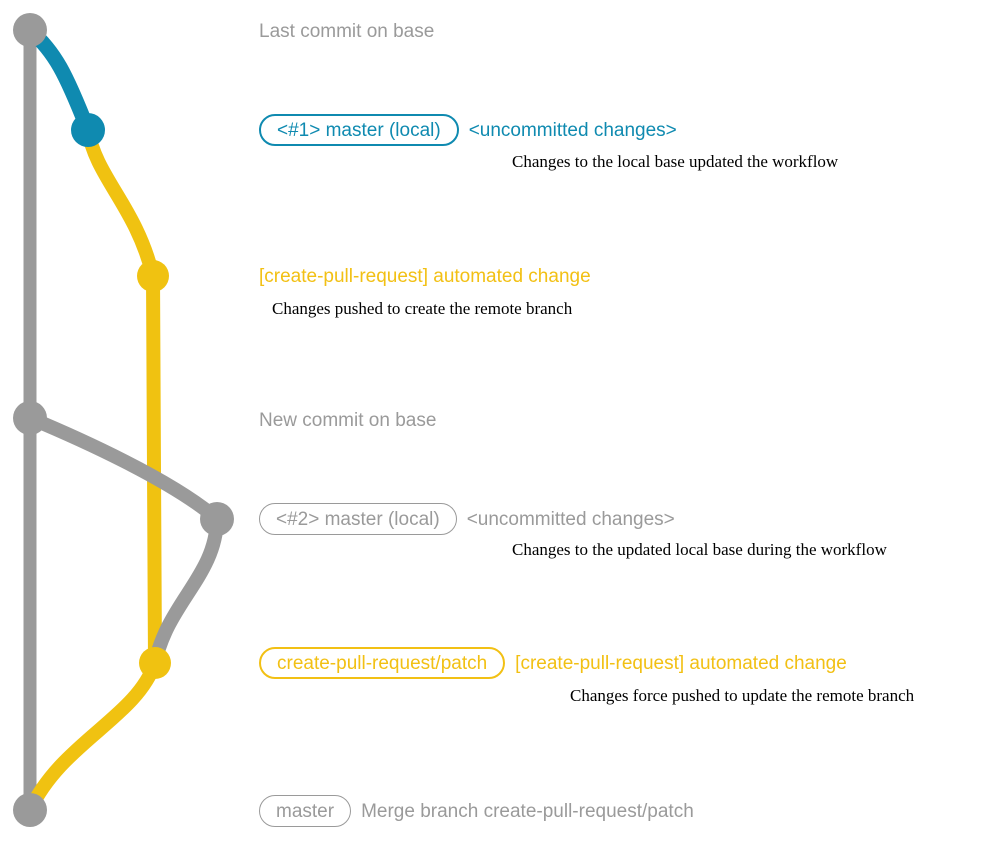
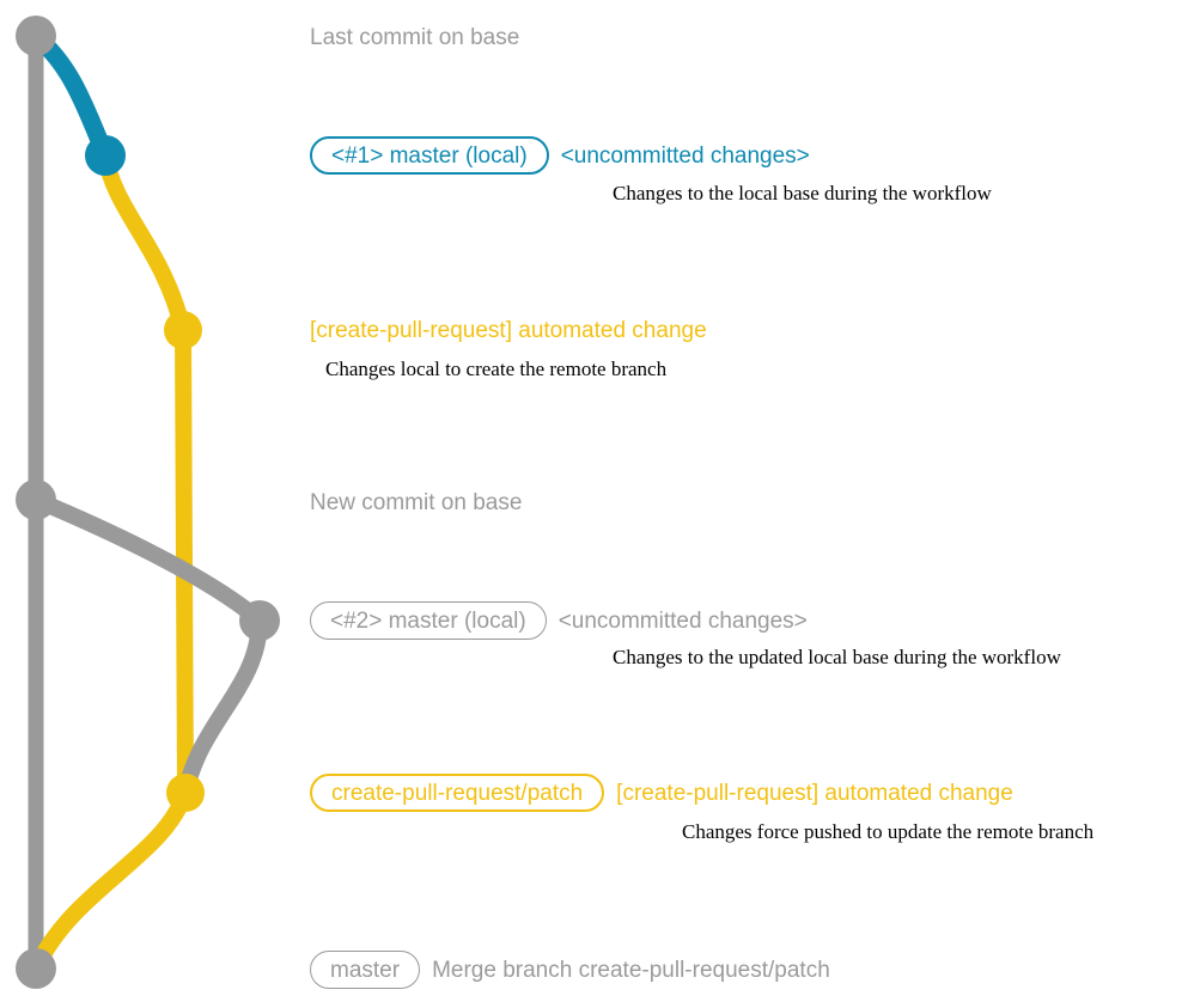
  Last commit on base
  <#1> master (local)
  <uncommitted changes>
- Changes to the local base updated the workflow
+ Changes to the local base during the workflow
  [create-pull-request] automated change
- Changes pushed to create the remote branch
+ Changes local to create the remote branch
  New commit on base
  <#2> master (local)
  <uncommitted changes>
  Changes to the updated local base during the workflow
  create-pull-request/patch
  [create-pull-request] automated change
  Changes force pushed to update the remote branch
  master
  Merge branch create-pull-request/patch
